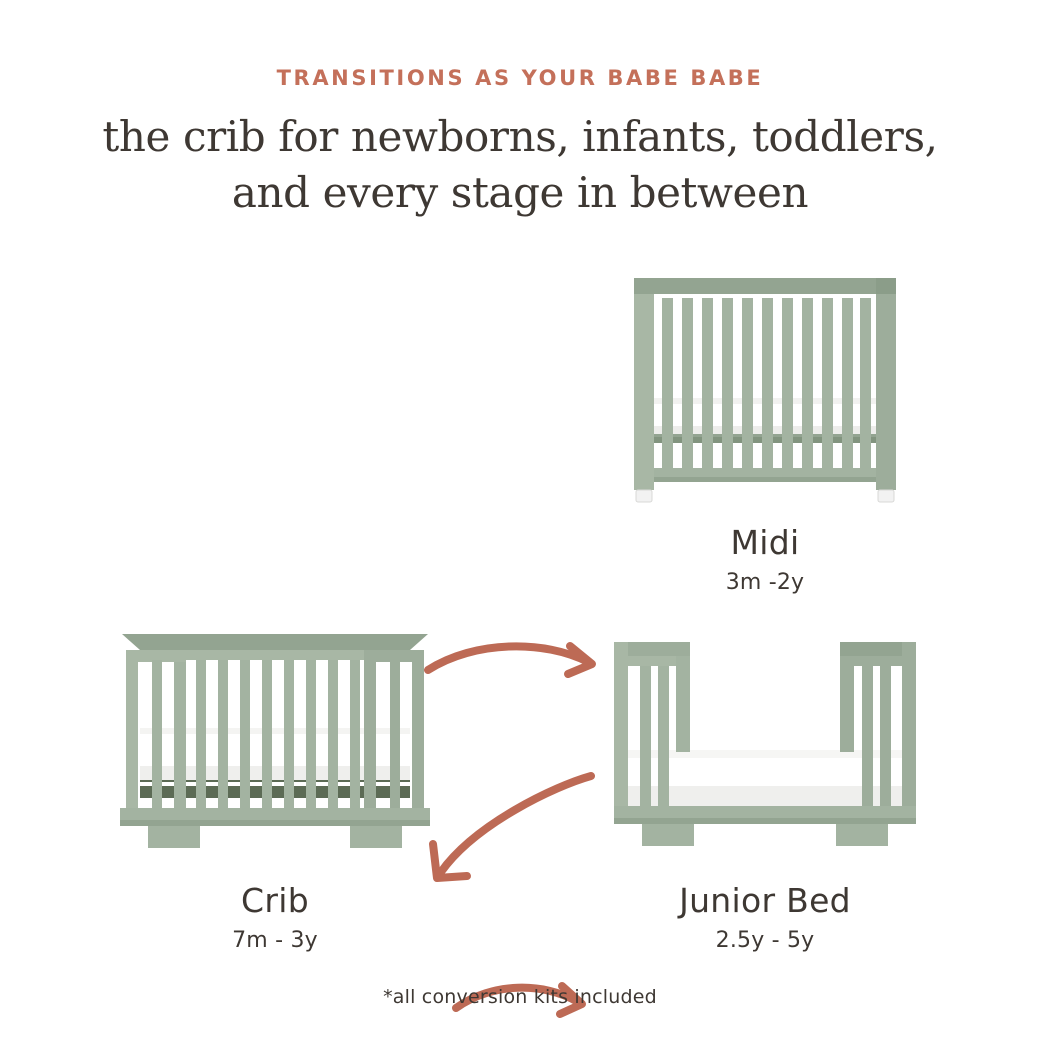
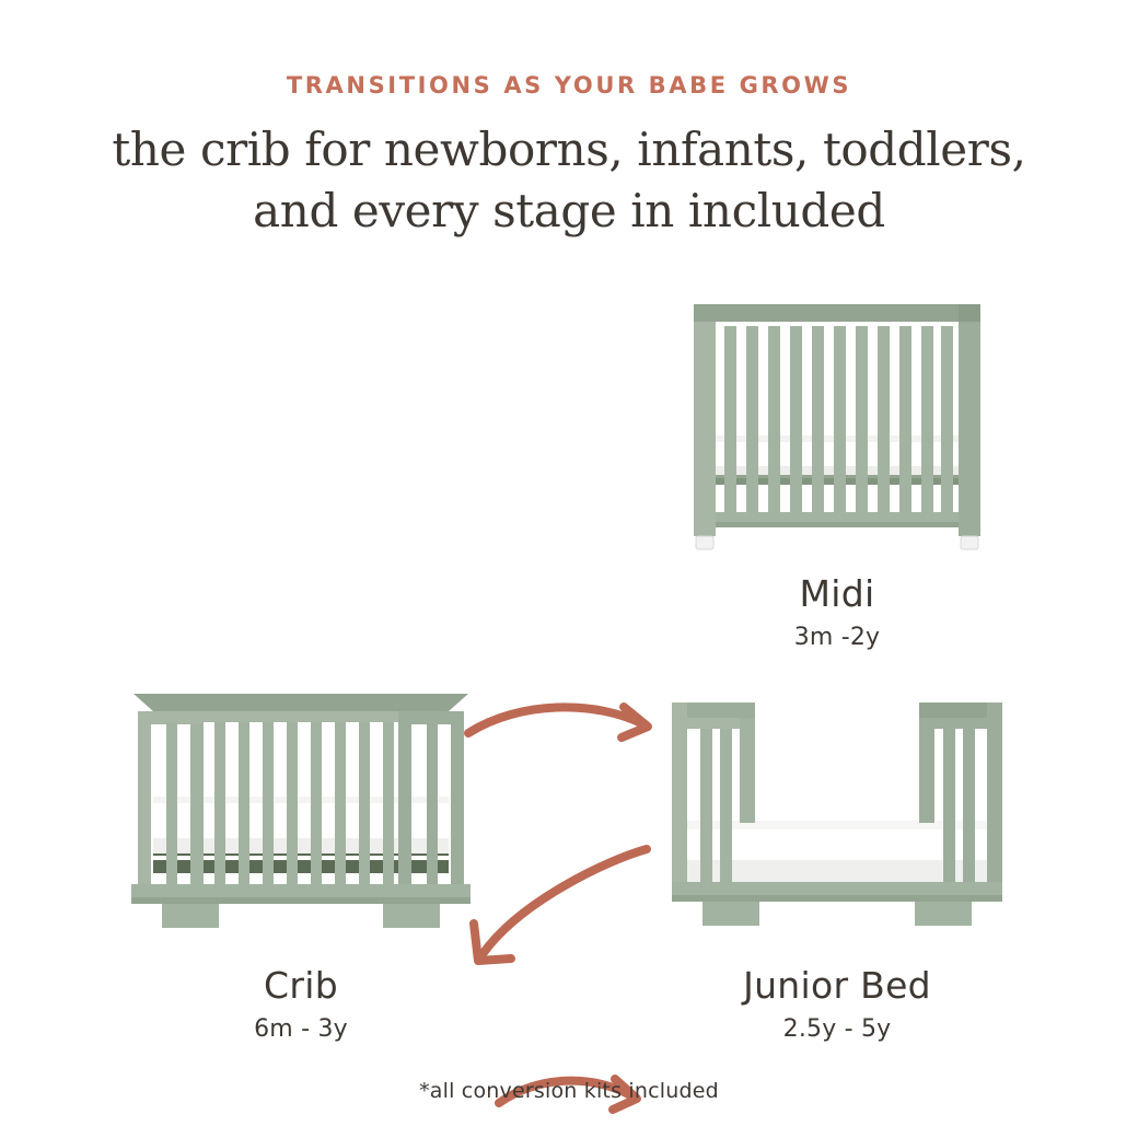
- TRANSITIONS AS YOUR BABE BABE
+ TRANSITIONS AS YOUR BABE GROWS
- the crib for newborns, infants, toddlers, and every stage in between
+ the crib for newborns, infants, toddlers, and every stage in included
  Midi
  3m -2y
  Crib
- 7m - 3y
+ 6m - 3y
  Junior Bed
  2.5y - 5y
  *all conversion kits included
